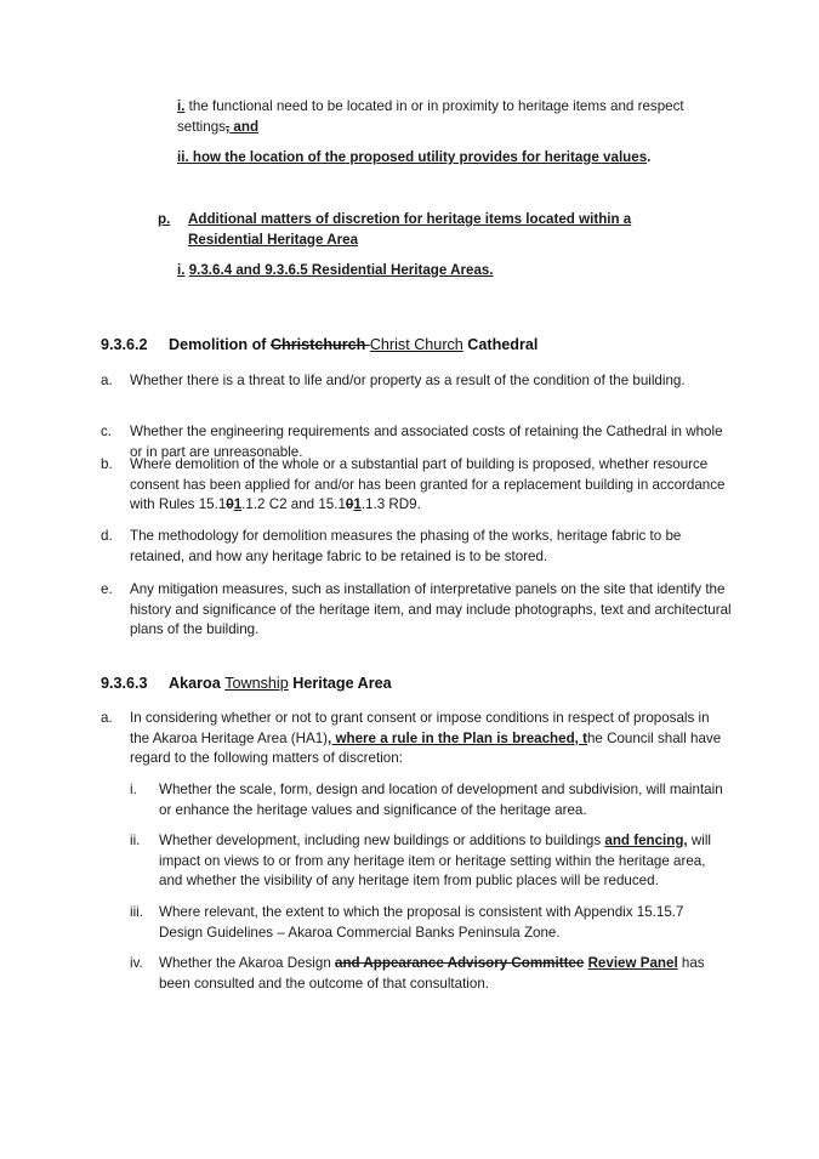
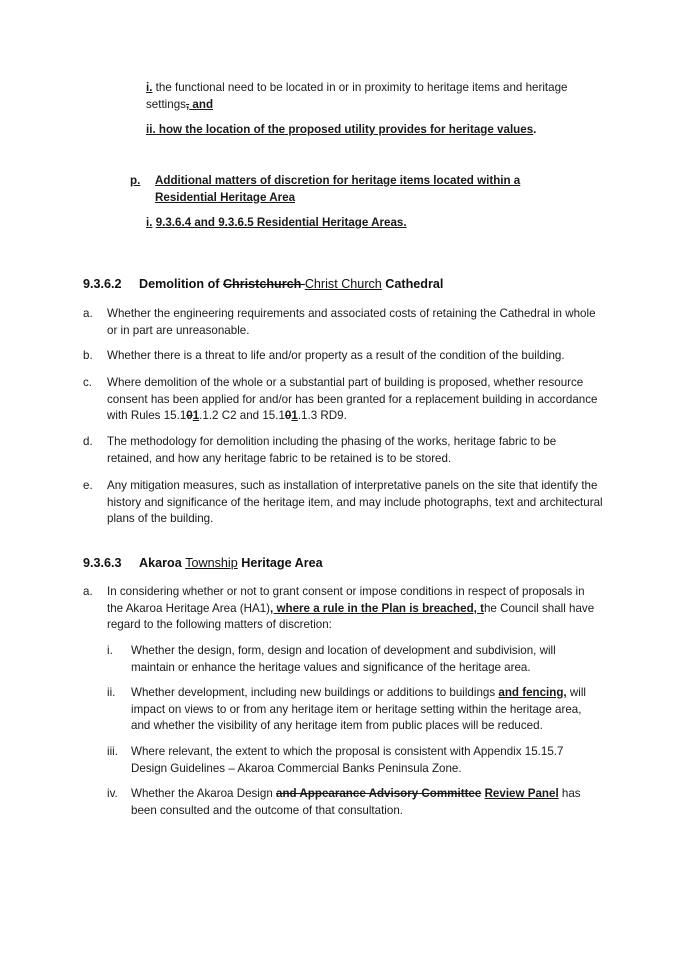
- i. the functional need to be located in or in proximity to heritage items and respect settings, and
+ i. the functional need to be located in or in proximity to heritage items and heritage settings, and
  ii. how the location of the proposed utility provides for heritage values.
  p.
  Additional matters of discretion for heritage items located within a Residential Heritage Area
  i. 9.3.6.4 and 9.3.6.5 Residential Heritage Areas.
  9.3.6.2 Demolition of Christchurch Christ Church Cathedral
  a.
- Whether there is a threat to life and/or property as a result of the condition of the building.
+ Whether the engineering requirements and associated costs of retaining the Cathedral in whole or in part are unreasonable.
- c.
+ b.
- Whether the engineering requirements and associated costs of retaining the Cathedral in whole or in part are unreasonable.
+ Whether there is a threat to life and/or property as a result of the condition of the building.
- b.
+ c.
  Where demolition of the whole or a substantial part of building is proposed, whether resource consent has been applied for and/or has been granted for a replacement building in accordance with Rules 15.101.1.2 C2 and 15.101.1.3 RD9.
  d.
- The methodology for demolition measures the phasing of the works, heritage fabric to be retained, and how any heritage fabric to be retained is to be stored.
+ The methodology for demolition including the phasing of the works, heritage fabric to be retained, and how any heritage fabric to be retained is to be stored.
  e.
  Any mitigation measures, such as installation of interpretative panels on the site that identify the history and significance of the heritage item, and may include photographs, text and architectural plans of the building.
  9.3.6.3 Akaroa Township Heritage Area
  a.
  In considering whether or not to grant consent or impose conditions in respect of proposals in the Akaroa Heritage Area (HA1), where a rule in the Plan is breached, the Council shall have regard to the following matters of discretion:
  i.
- Whether the scale, form, design and location of development and subdivision, will maintain or enhance the heritage values and significance of the heritage area.
+ Whether the design, form, design and location of development and subdivision, will maintain or enhance the heritage values and significance of the heritage area.
  ii.
  Whether development, including new buildings or additions to buildings and fencing, will impact on views to or from any heritage item or heritage setting within the heritage area, and whether the visibility of any heritage item from public places will be reduced.
  iii.
  Where relevant, the extent to which the proposal is consistent with Appendix 15.15.7 Design Guidelines – Akaroa Commercial Banks Peninsula Zone.
  iv.
  Whether the Akaroa Design and Appearance Advisory Committee Review Panel has been consulted and the outcome of that consultation.
